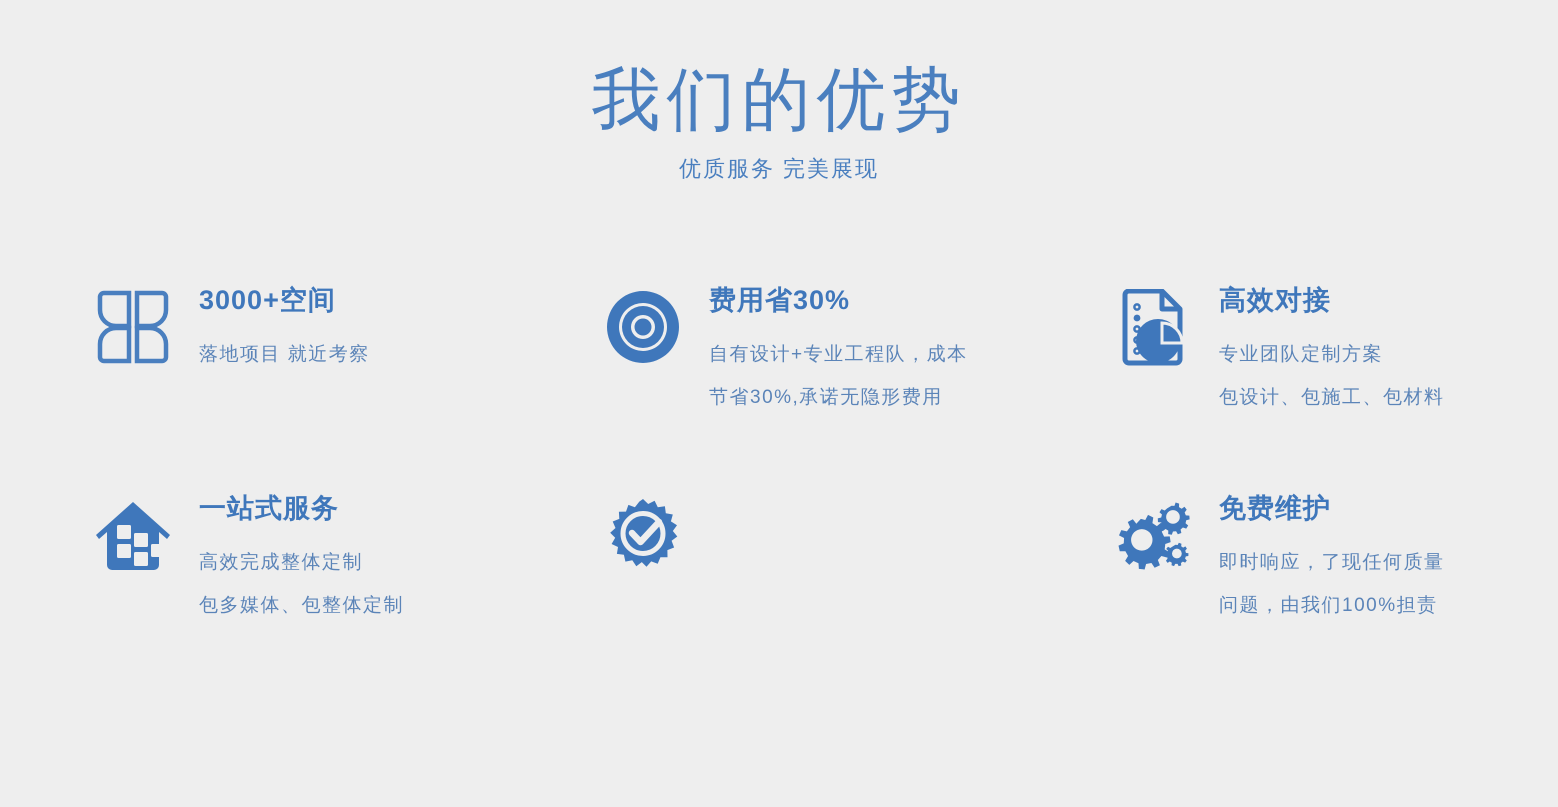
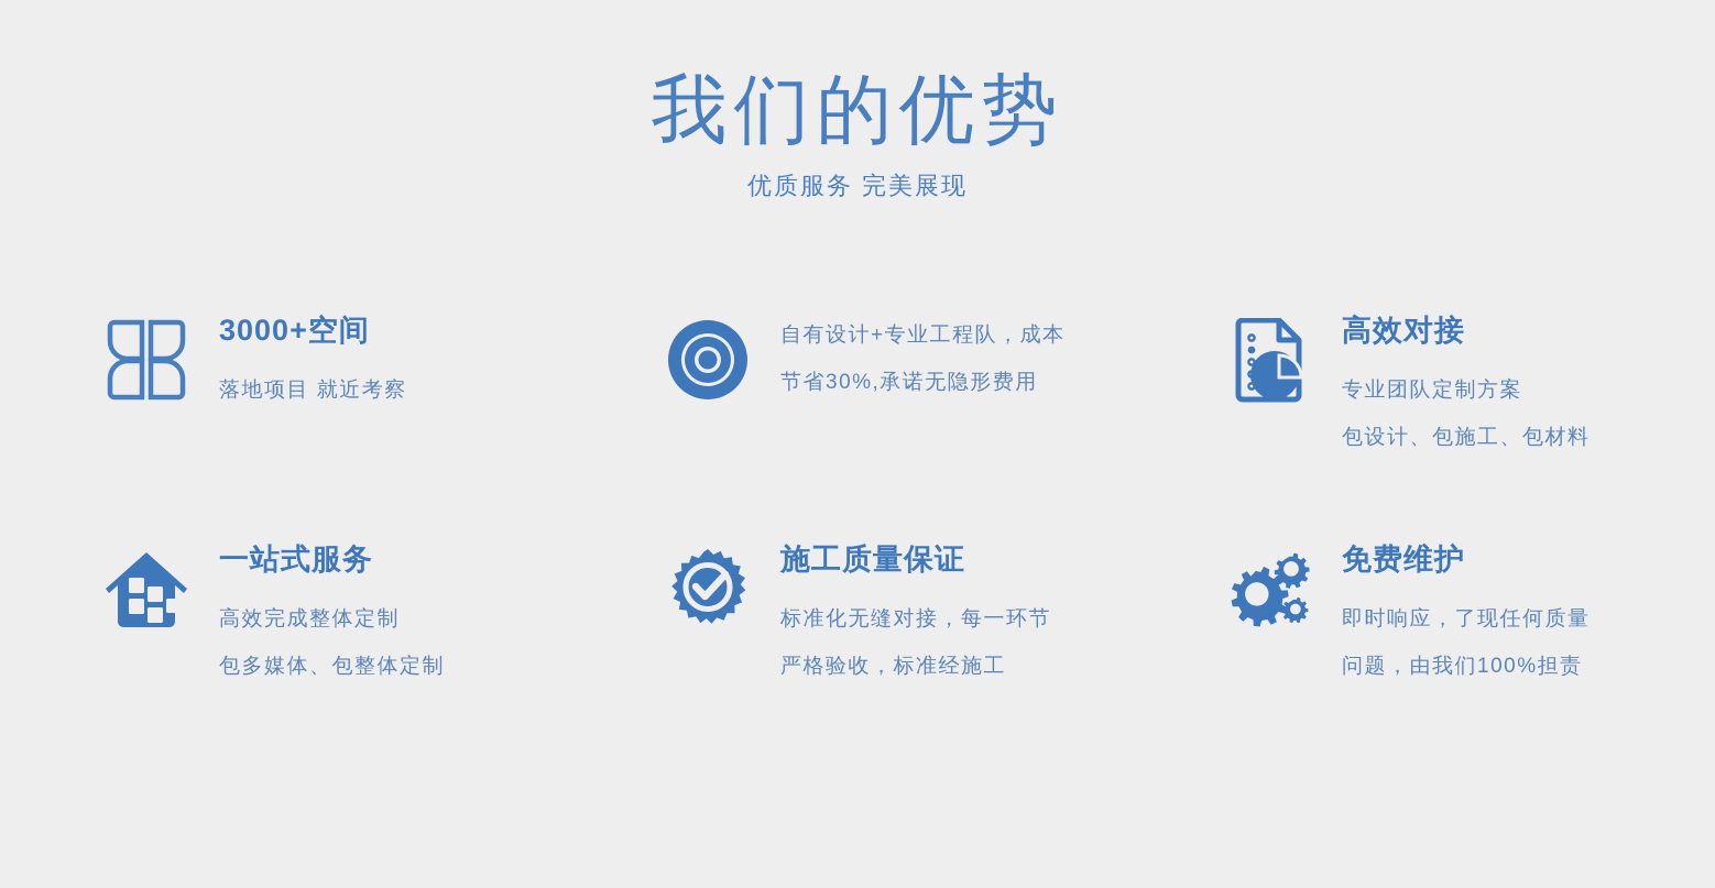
  我们的优势
  优质服务 完美展现
  3000+空间
  落地项目 就近考察
- 费用省30%
  自有设计+专业工程队，成本
  节省30%,承诺无隐形费用
  高效对接
  专业团队定制方案
  包设计、包施工、包材料
  一站式服务
  高效完成整体定制
  包多媒体、包整体定制
+ 施工质量保证
+ 标准化无缝对接，每一环节
+ 严格验收，标准经施工
  免费维护
  即时响应，了现任何质量
  问题，由我们100%担责
